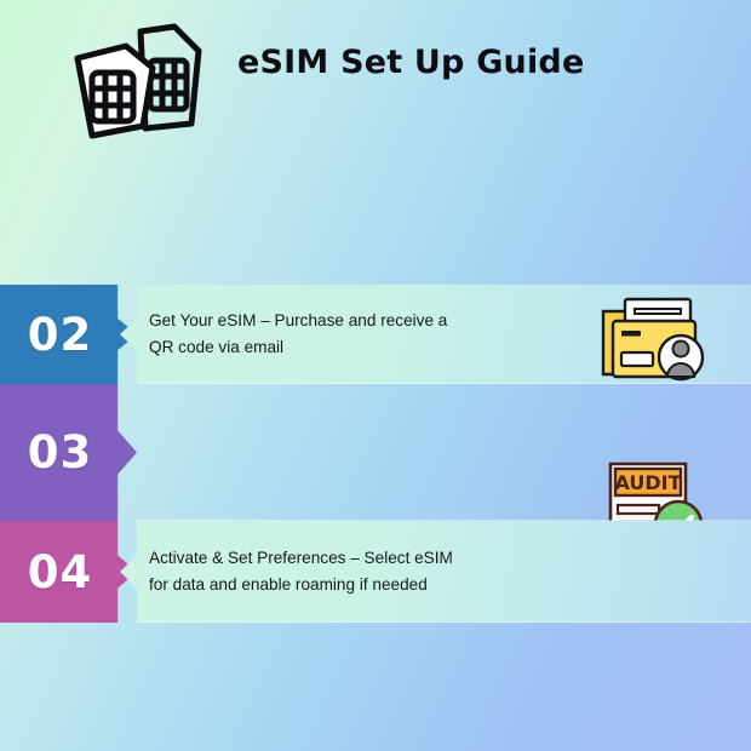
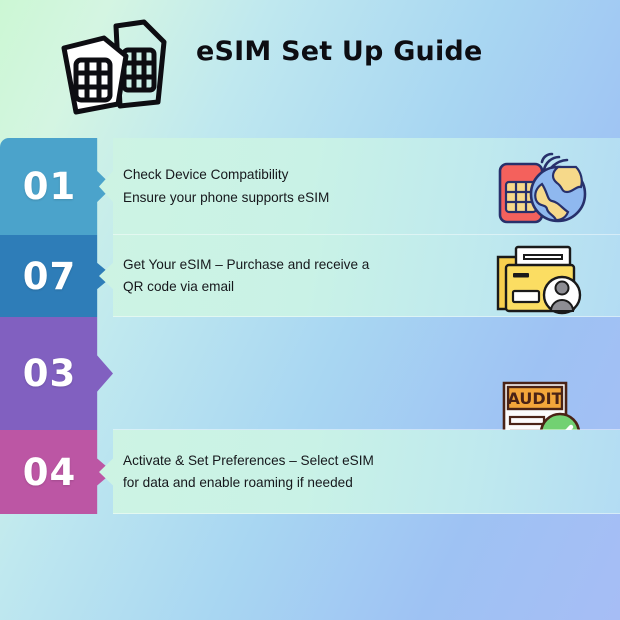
  eSIM Set Up Guide
+ 01
+ Check Device Compatibility
+ Ensure your phone supports eSIM
- 02
+ 07
  Get Your eSIM – Purchase and receive a
  QR code via email
  03
  AUDIT
  04
  Activate & Set Preferences – Select eSIM
  for data and enable roaming if needed
